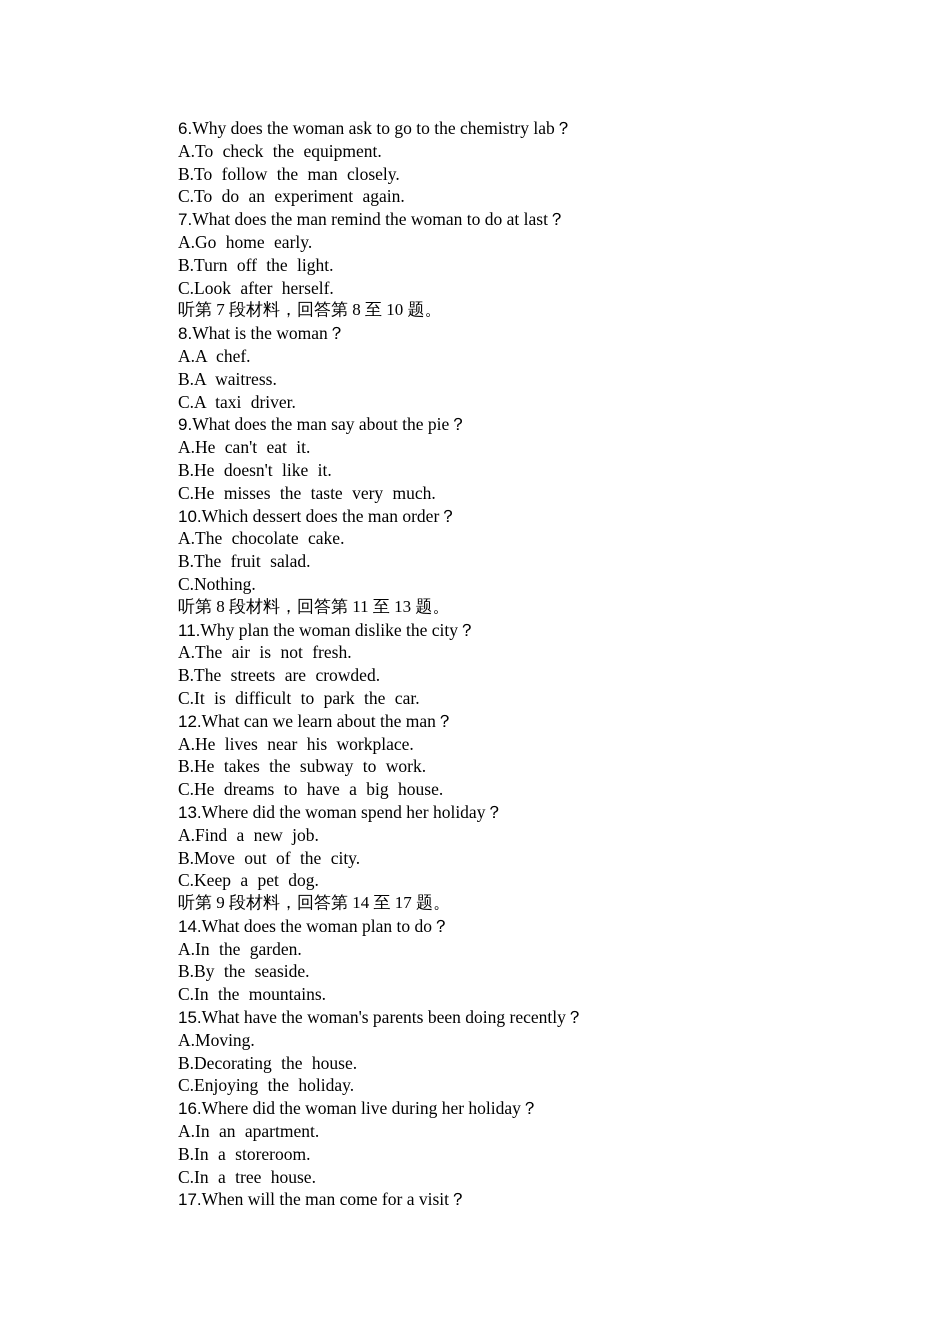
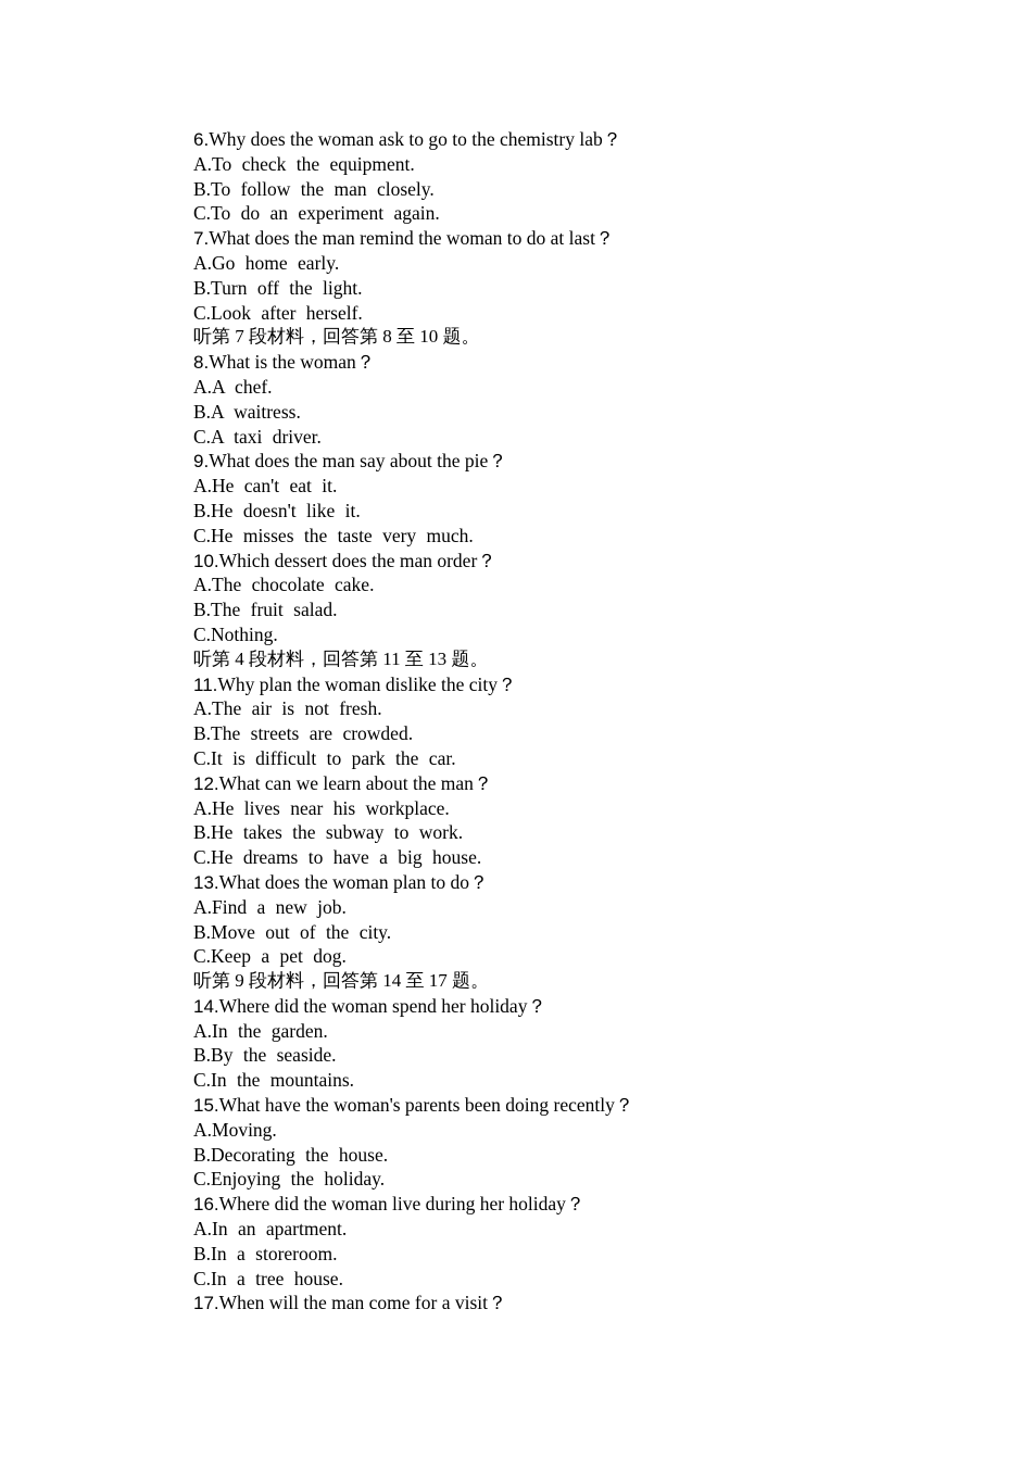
  6.Why does the woman ask to go to the chemistry lab？
  A.To check the equipment.
  B.To follow the man closely.
  C.To do an experiment again.
  7.What does the man remind the woman to do at last？
  A.Go home early.
  B.Turn off the light.
  C.Look after herself.
  听第 7 段材料，回答第 8 至 10 题。
  8.What is the woman？
  A.A chef.
  B.A waitress.
  C.A taxi driver.
  9.What does the man say about the pie？
  A.He can't eat it.
  B.He doesn't like it.
  C.He misses the taste very much.
  10.Which dessert does the man order？
  A.The chocolate cake.
  B.The fruit salad.
  C.Nothing.
- 听第 8 段材料，回答第 11 至 13 题。
+ 听第 4 段材料，回答第 11 至 13 题。
  11.Why plan the woman dislike the city？
  A.The air is not fresh.
  B.The streets are crowded.
  C.It is difficult to park the car.
  12.What can we learn about the man？
  A.He lives near his workplace.
  B.He takes the subway to work.
  C.He dreams to have a big house.
- 13.Where did the woman spend her holiday？
+ 13.What does the woman plan to do？
  A.Find a new job.
  B.Move out of the city.
  C.Keep a pet dog.
  听第 9 段材料，回答第 14 至 17 题。
- 14.What does the woman plan to do？
+ 14.Where did the woman spend her holiday？
  A.In the garden.
  B.By the seaside.
  C.In the mountains.
  15.What have the woman's parents been doing recently？
  A.Moving.
  B.Decorating the house.
  C.Enjoying the holiday.
  16.Where did the woman live during her holiday？
  A.In an apartment.
  B.In a storeroom.
  C.In a tree house.
  17.When will the man come for a visit？
